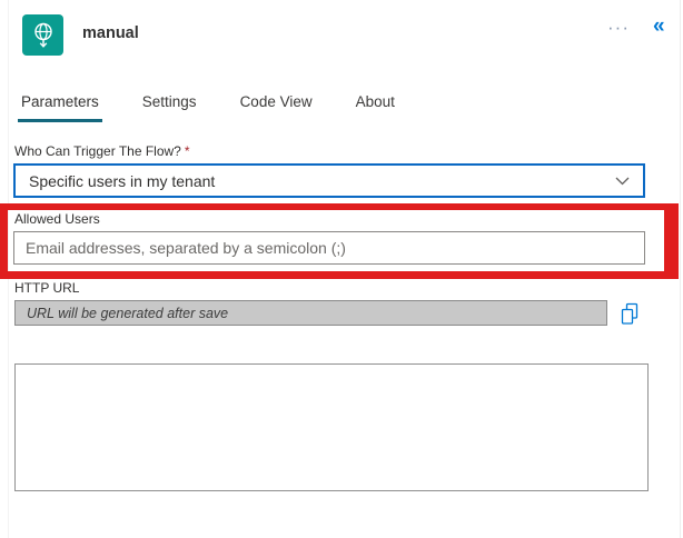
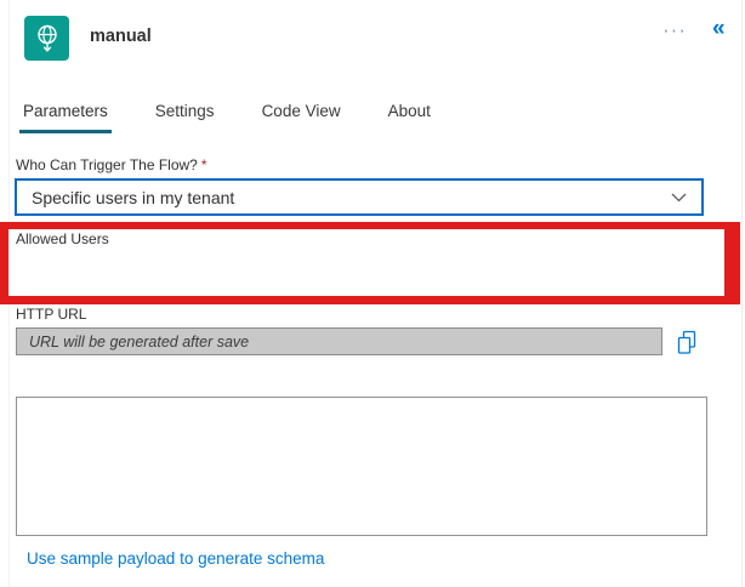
  manual
  ···
  «
  Parameters
  Settings
  Code View
  About
  Who Can Trigger The Flow? *
  Specific users in my tenant
  Allowed Users
- Email addresses, separated by a semicolon (;)
  HTTP URL
  URL will be generated after save
+ Use sample payload to generate schema
